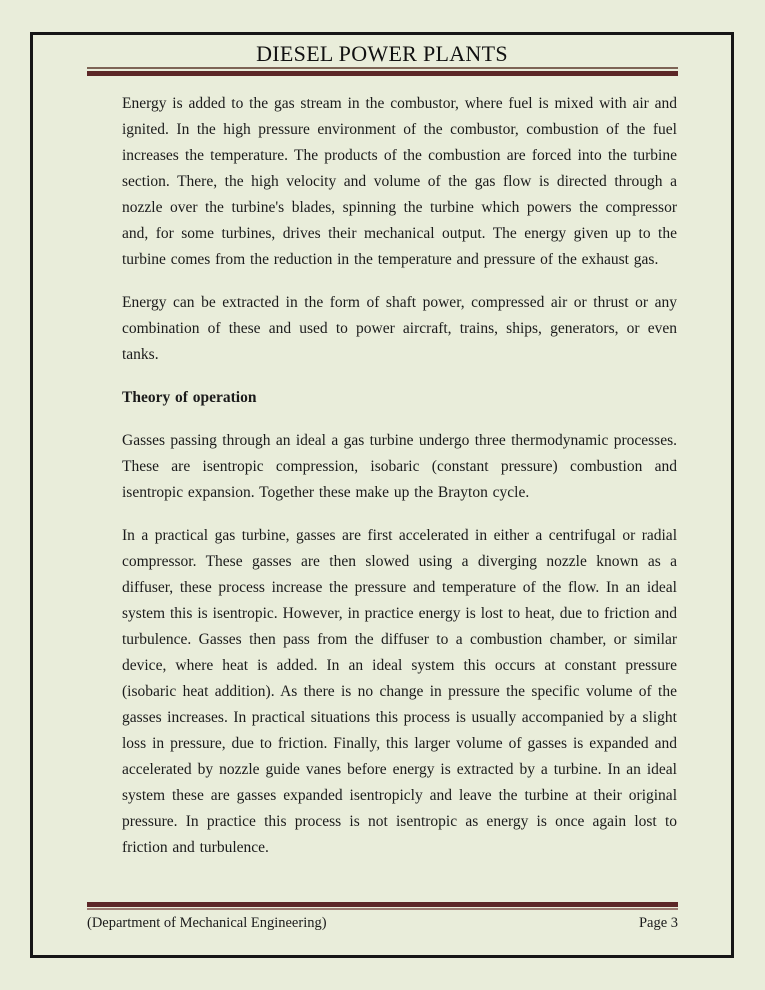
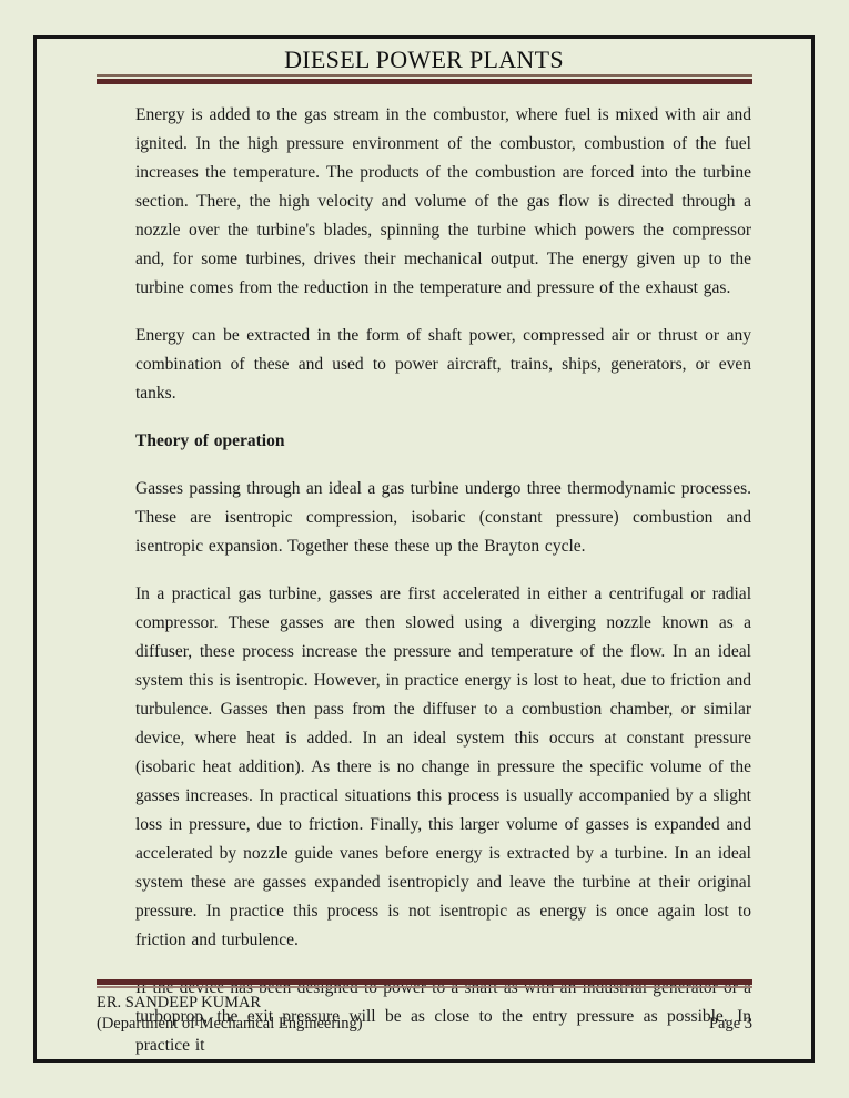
  DIESEL POWER PLANTS
  Energy is added to the gas stream in the combustor, where fuel is mixed with air and ignited. In the high pressure environment of the combustor, combustion of the fuel increases the temperature. The products of the combustion are forced into the turbine section. There, the high velocity and volume of the gas flow is directed through a nozzle over the turbine's blades, spinning the turbine which powers the compressor and, for some turbines, drives their mechanical output. The energy given up to the turbine comes from the reduction in the temperature and pressure of the exhaust gas.
  Energy can be extracted in the form of shaft power, compressed air or thrust or any combination of these and used to power aircraft, trains, ships, generators, or even tanks.
  Theory of operation
- Gasses passing through an ideal a gas turbine undergo three thermodynamic processes. These are isentropic compression, isobaric (constant pressure) combustion and isentropic expansion. Together these make up the Brayton cycle.
+ Gasses passing through an ideal a gas turbine undergo three thermodynamic processes. These are isentropic compression, isobaric (constant pressure) combustion and isentropic expansion. Together these these up the Brayton cycle.
  In a practical gas turbine, gasses are first accelerated in either a centrifugal or radial compressor. These gasses are then slowed using a diverging nozzle known as a diffuser, these process increase the pressure and temperature of the flow. In an ideal system this is isentropic. However, in practice energy is lost to heat, due to friction and turbulence. Gasses then pass from the diffuser to a combustion chamber, or similar device, where heat is added. In an ideal system this occurs at constant pressure (isobaric heat addition). As there is no change in pressure the specific volume of the gasses increases. In practical situations this process is usually accompanied by a slight loss in pressure, due to friction. Finally, this larger volume of gasses is expanded and accelerated by nozzle guide vanes before energy is extracted by a turbine. In an ideal system these are gasses expanded isentropicly and leave the turbine at their original pressure. In practice this process is not isentropic as energy is once again lost to friction and turbulence.
+ If the device has been designed to power to a shaft as with an industrial generator or a turboprop, the exit pressure will be as close to the entry pressure as possible. In practice it
+ ER. SANDEEP KUMAR
  (Department of Mechanical Engineering)
  Page 3
